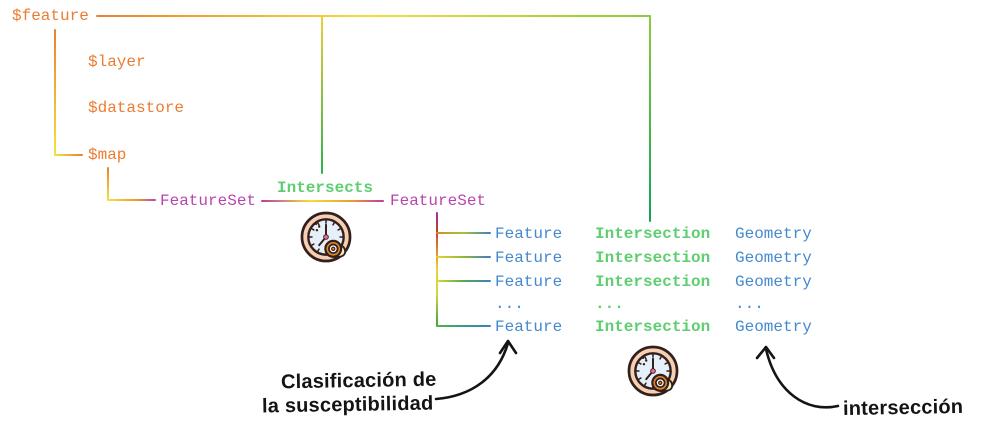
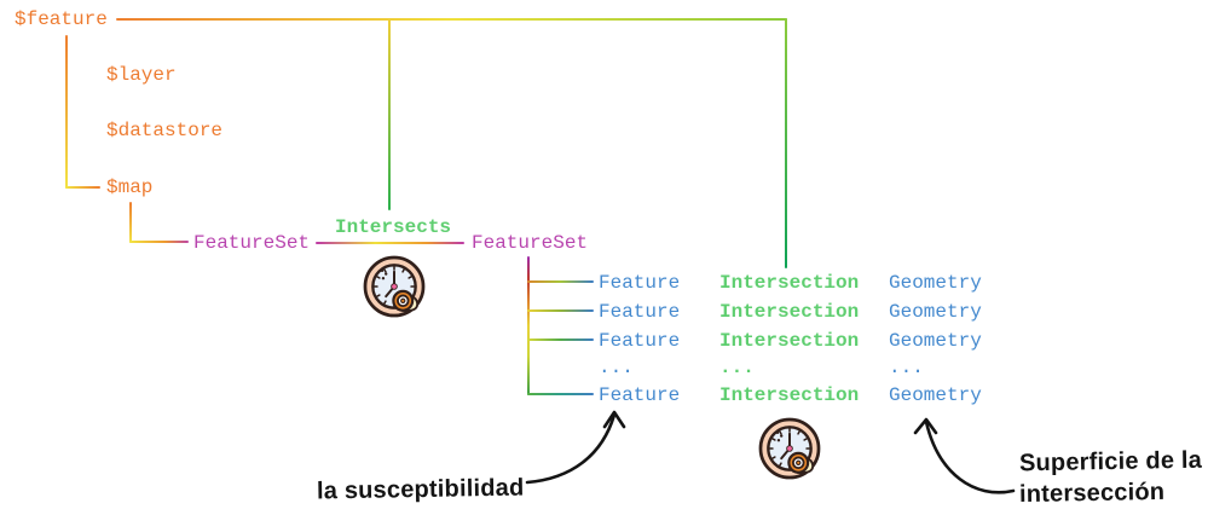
  $feature
  $layer
  $datastore
  $map
  FeatureSet
  Intersects
  FeatureSet
  Feature
  Intersection
  Geometry
  Feature
  Intersection
  Geometry
  Feature
  Intersection
  Geometry
  ...
  ...
  ...
  Feature
  Intersection
  Geometry
- Clasificación de
  la susceptibilidad
+ Superficie de la
  intersección
